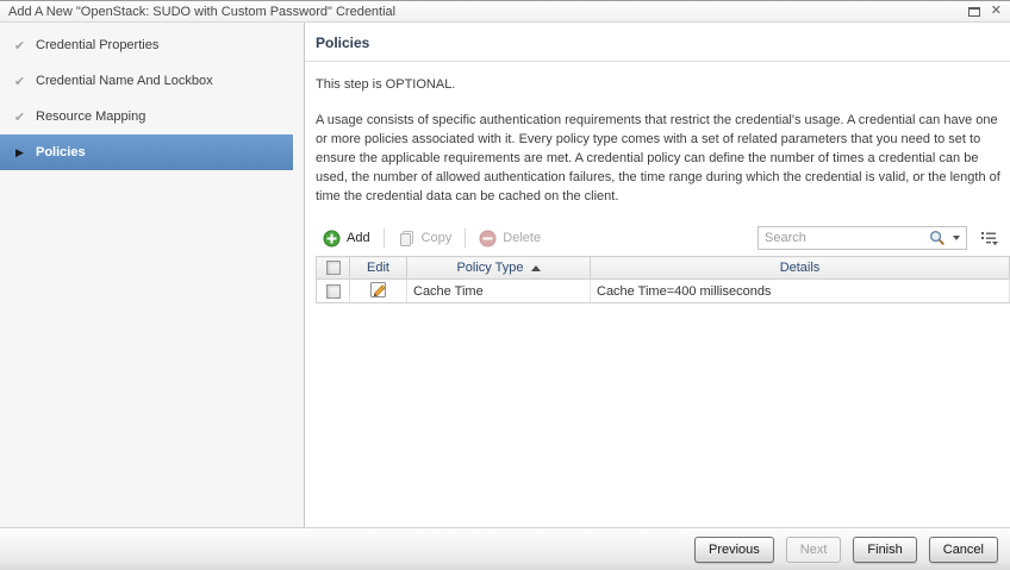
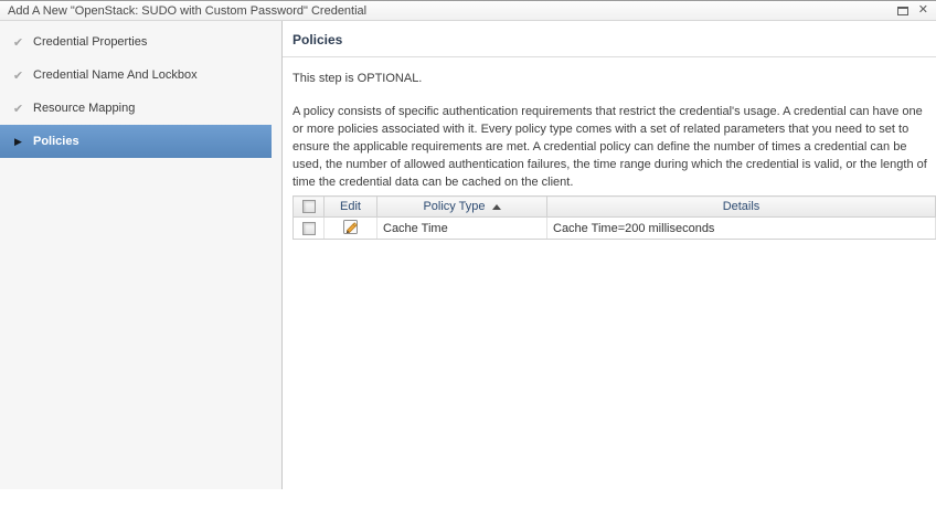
  Add A New "OpenStack: SUDO with Custom Password" Credential
  ✕
  ✔
  Credential Properties
  ✔
  Credential Name And Lockbox
  ✔
  Resource Mapping
  ▶
  Policies
  Policies
  This step is OPTIONAL.
- A usage consists of specific authentication requirements that restrict the credential's usage. A credential can have one or more policies associated with it. Every policy type comes with a set of related parameters that you need to set to ensure the applicable requirements are met. A credential policy can define the number of times a credential can be used, the number of allowed authentication failures, the time range during which the credential is valid, or the length of time the credential data can be cached on the client.
+ A policy consists of specific authentication requirements that restrict the credential's usage. A credential can have one or more policies associated with it. Every policy type comes with a set of related parameters that you need to set to ensure the applicable requirements are met. A credential policy can define the number of times a credential can be used, the number of allowed authentication failures, the time range during which the credential is valid, or the length of time the credential data can be cached on the client.
- Add
- Copy
- Delete
- Search
  	Edit	Policy Type	Details
- 		Cache Time	Cache Time=400 milliseconds
+ 		Cache Time	Cache Time=200 milliseconds
- Previous
- Next
- Finish
- Cancel
